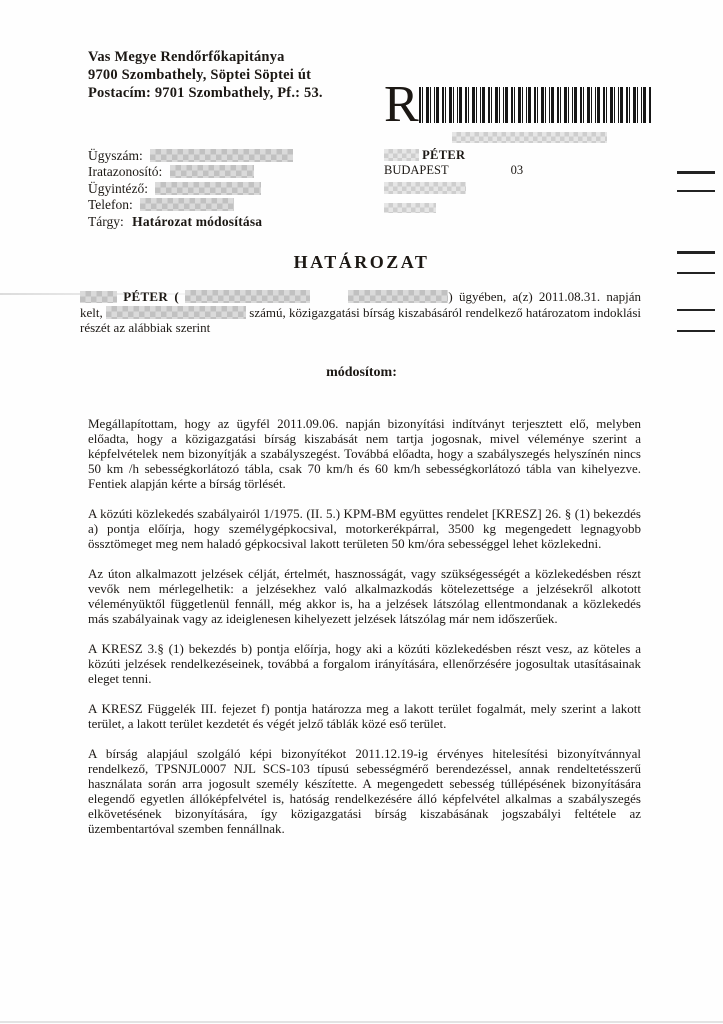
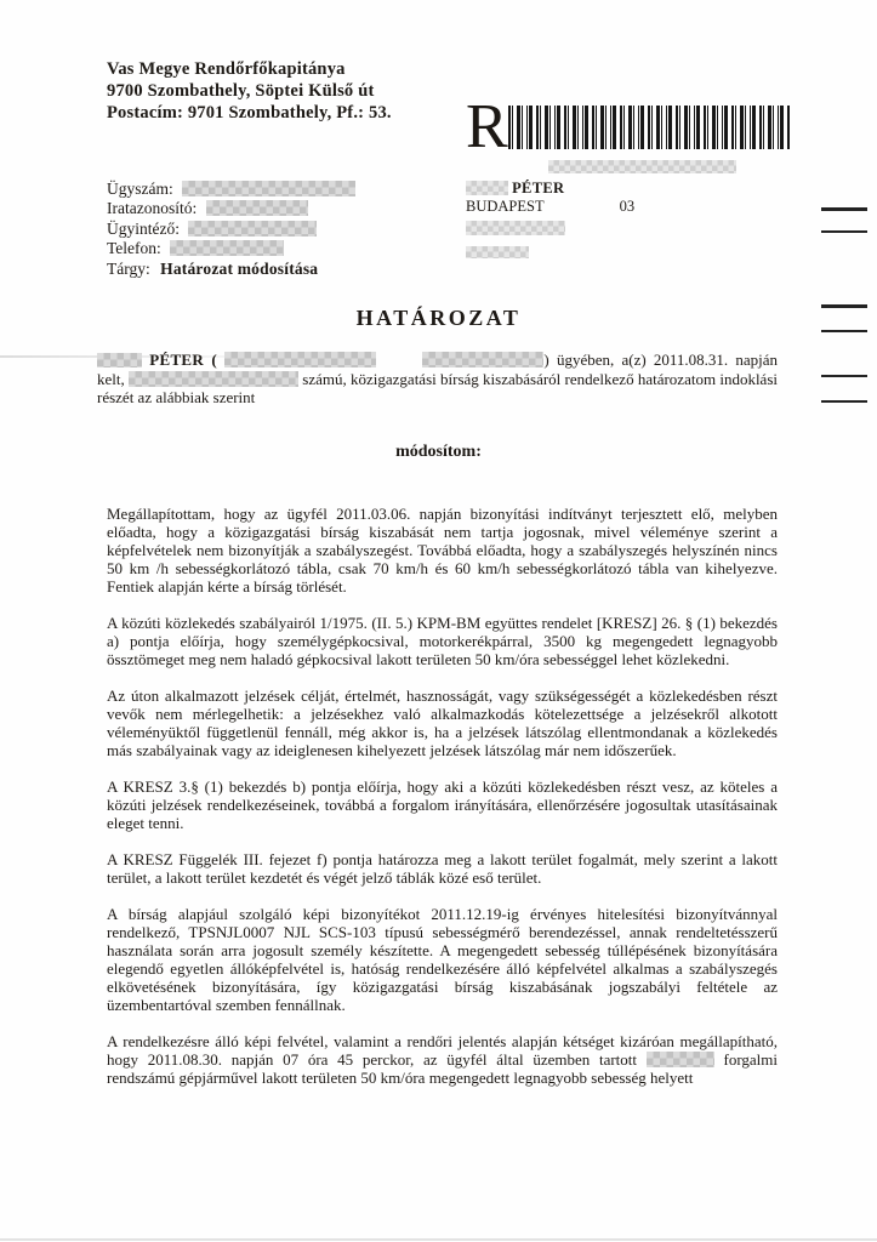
  Vas Megye Rendőrfőkapitánya
- 9700 Szombathely, Söptei Söptei út
+ 9700 Szombathely, Söptei Külső út
  Postacím: 9701 Szombathely, Pf.: 53.
  R
  PÉTER
  BUDAPEST
  03
  Ügyszám:
  Iratazonosító:
  Ügyintéző:
  Telefon:
  Tárgy: Határozat módosítása
  HATÁROZAT
  PÉTER ( ) ügyében, a(z) 2011.08.31. napján kelt, számú, közigazgatási bírság kiszabásáról rendelkező határozatom indoklási részét az alábbiak szerint
  módosítom:
- Megállapítottam, hogy az ügyfél 2011.09.06. napján bizonyítási indítványt terjesztett elő, melyben előadta, hogy a közigazgatási bírság kiszabását nem tartja jogosnak, mivel véleménye szerint a képfelvételek nem bizonyítják a szabályszegést. Továbbá előadta, hogy a szabályszegés helyszínén nincs 50 km /h sebességkorlátozó tábla, csak 70 km/h és 60 km/h sebességkorlátozó tábla van kihelyezve. Fentiek alapján kérte a bírság törlését.
+ Megállapítottam, hogy az ügyfél 2011.03.06. napján bizonyítási indítványt terjesztett elő, melyben előadta, hogy a közigazgatási bírság kiszabását nem tartja jogosnak, mivel véleménye szerint a képfelvételek nem bizonyítják a szabályszegést. Továbbá előadta, hogy a szabályszegés helyszínén nincs 50 km /h sebességkorlátozó tábla, csak 70 km/h és 60 km/h sebességkorlátozó tábla van kihelyezve. Fentiek alapján kérte a bírság törlését.
  A közúti közlekedés szabályairól 1/1975. (II. 5.) KPM-BM együttes rendelet [KRESZ] 26. § (1) bekezdés a) pontja előírja, hogy személygépkocsival, motorkerékpárral, 3500 kg megengedett legnagyobb össztömeget meg nem haladó gépkocsival lakott területen 50 km/óra sebességgel lehet közlekedni.
  Az úton alkalmazott jelzések célját, értelmét, hasznosságát, vagy szükségességét a közlekedésben részt vevők nem mérlegelhetik: a jelzésekhez való alkalmazkodás kötelezettsége a jelzésekről alkotott véleményüktől függetlenül fennáll, még akkor is, ha a jelzések látszólag ellentmondanak a közlekedés más szabályainak vagy az ideiglenesen kihelyezett jelzések látszólag már nem időszerűek.
  A KRESZ 3.§ (1) bekezdés b) pontja előírja, hogy aki a közúti közlekedésben részt vesz, az köteles a közúti jelzések rendelkezéseinek, továbbá a forgalom irányítására, ellenőrzésére jogosultak utasításainak eleget tenni.
  A KRESZ Függelék III. fejezet f) pontja határozza meg a lakott terület fogalmát, mely szerint a lakott terület, a lakott terület kezdetét és végét jelző táblák közé eső terület.
  A bírság alapjául szolgáló képi bizonyítékot 2011.12.19-ig érvényes hitelesítési bizonyítvánnyal rendelkező, TPSNJL0007 NJL SCS-103 típusú sebességmérő berendezéssel, annak rendeltetésszerű használata során arra jogosult személy készítette. A megengedett sebesség túllépésének bizonyítására elegendő egyetlen állóképfelvétel is, hatóság rendelkezésére álló képfelvétel alkalmas a szabályszegés elkövetésének bizonyítására, így közigazgatási bírság kiszabásának jogszabályi feltétele az üzembentartóval szemben fennállnak.
+ A rendelkezésre álló képi felvétel, valamint a rendőri jelentés alapján kétséget kizáróan megállapítható, hogy 2011.08.30. napján 07 óra 45 perckor, az ügyfél által üzemben tartott forgalmi rendszámú gépjárművel lakott területen 50 km/óra megengedett legnagyobb sebesség helyett
